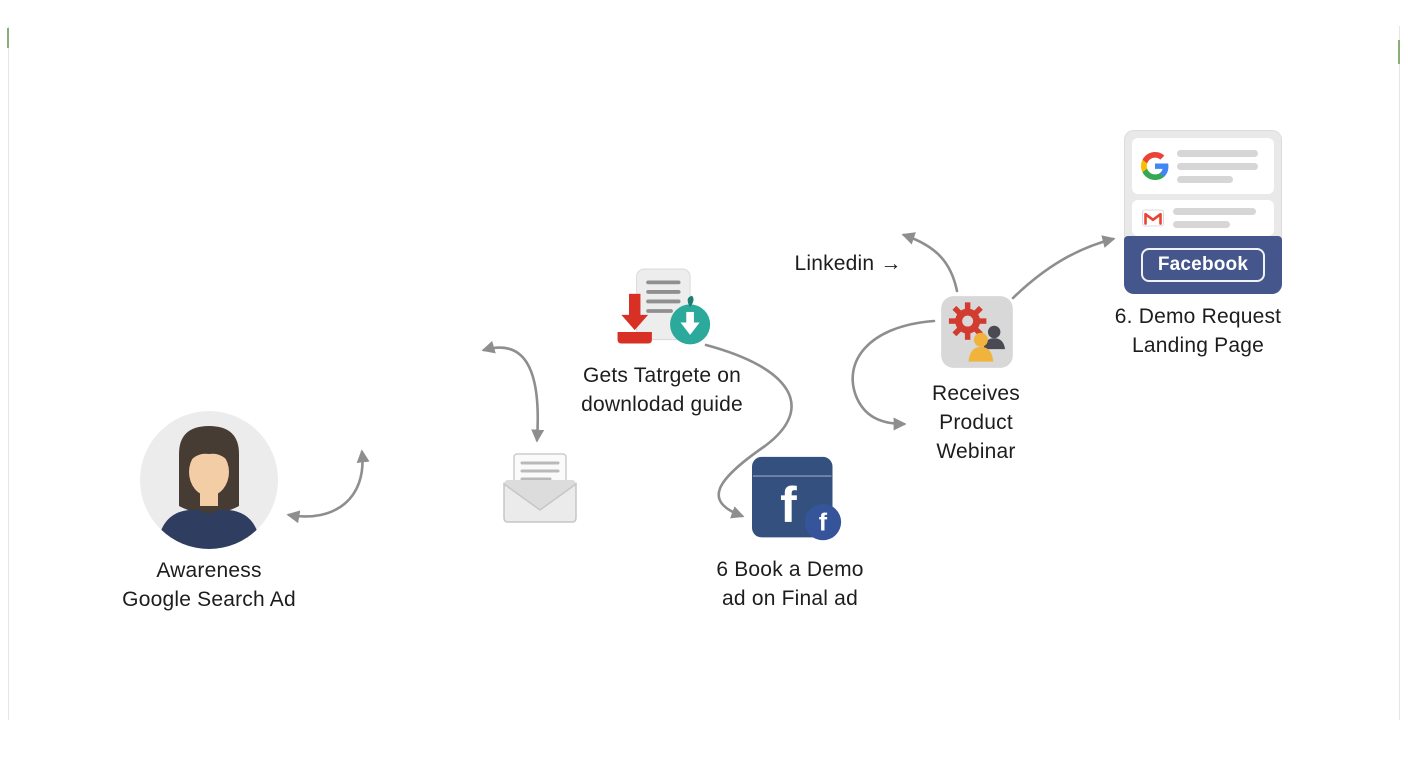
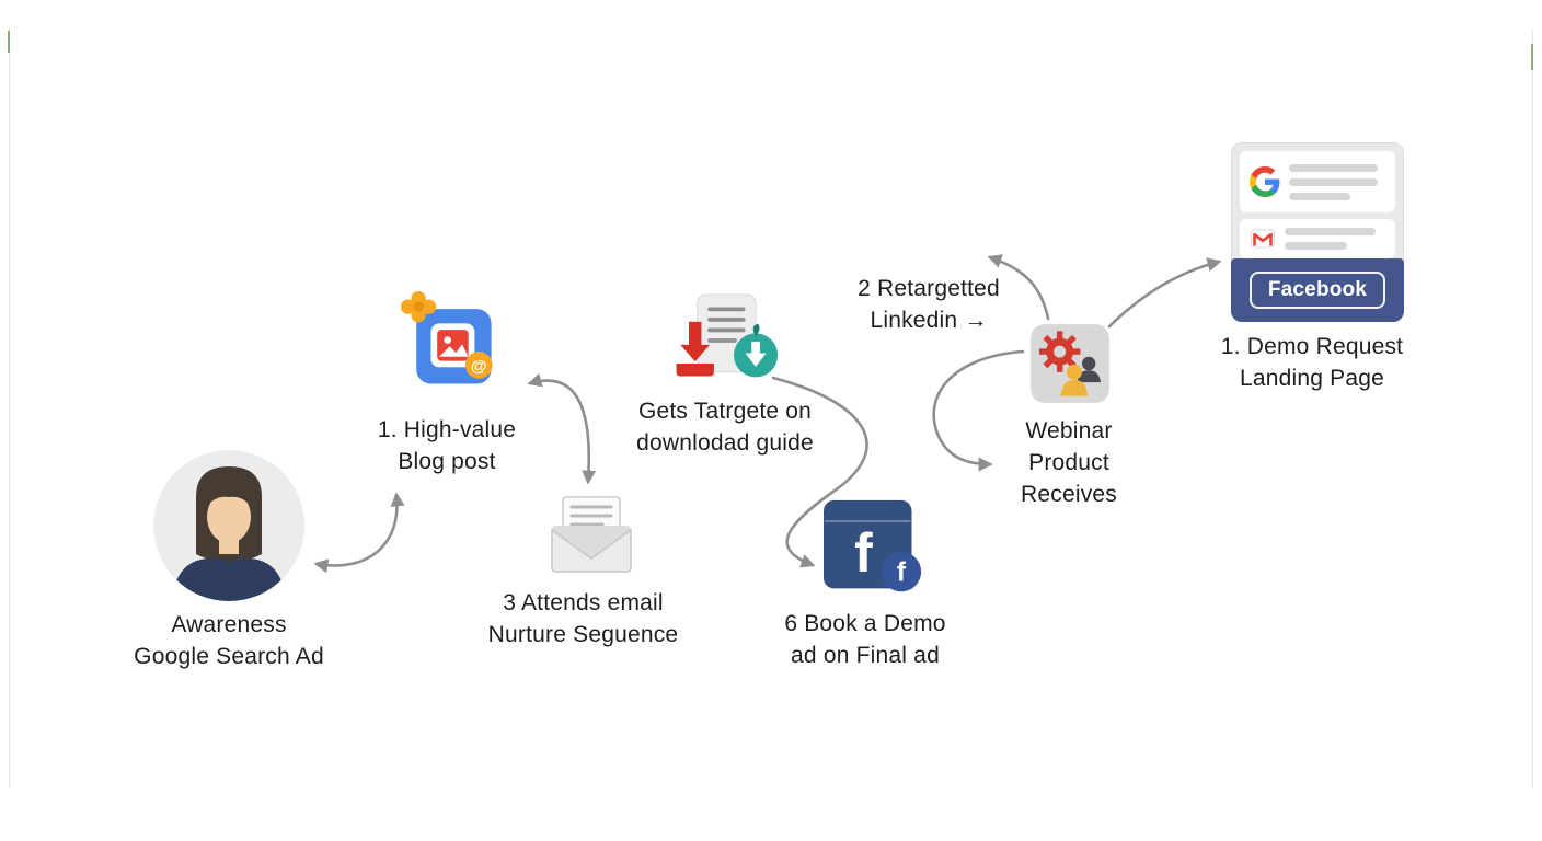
  Awareness
  Google Search Ad
+ @
+ 1. High-value
+ Blog post
+ 3 Attends email
+ Nurture Seguence
  Gets Tatrgete on
  downlodad guide
  f
  f
  6 Book a Demo
  ad on Final ad
+ 2 Retargetted
  Linkedin →
- Receives
+ Webinar
  Product
- Webinar
+ Receives
  Facebook
- 6. Demo Request
+ 1. Demo Request
  Landing Page
